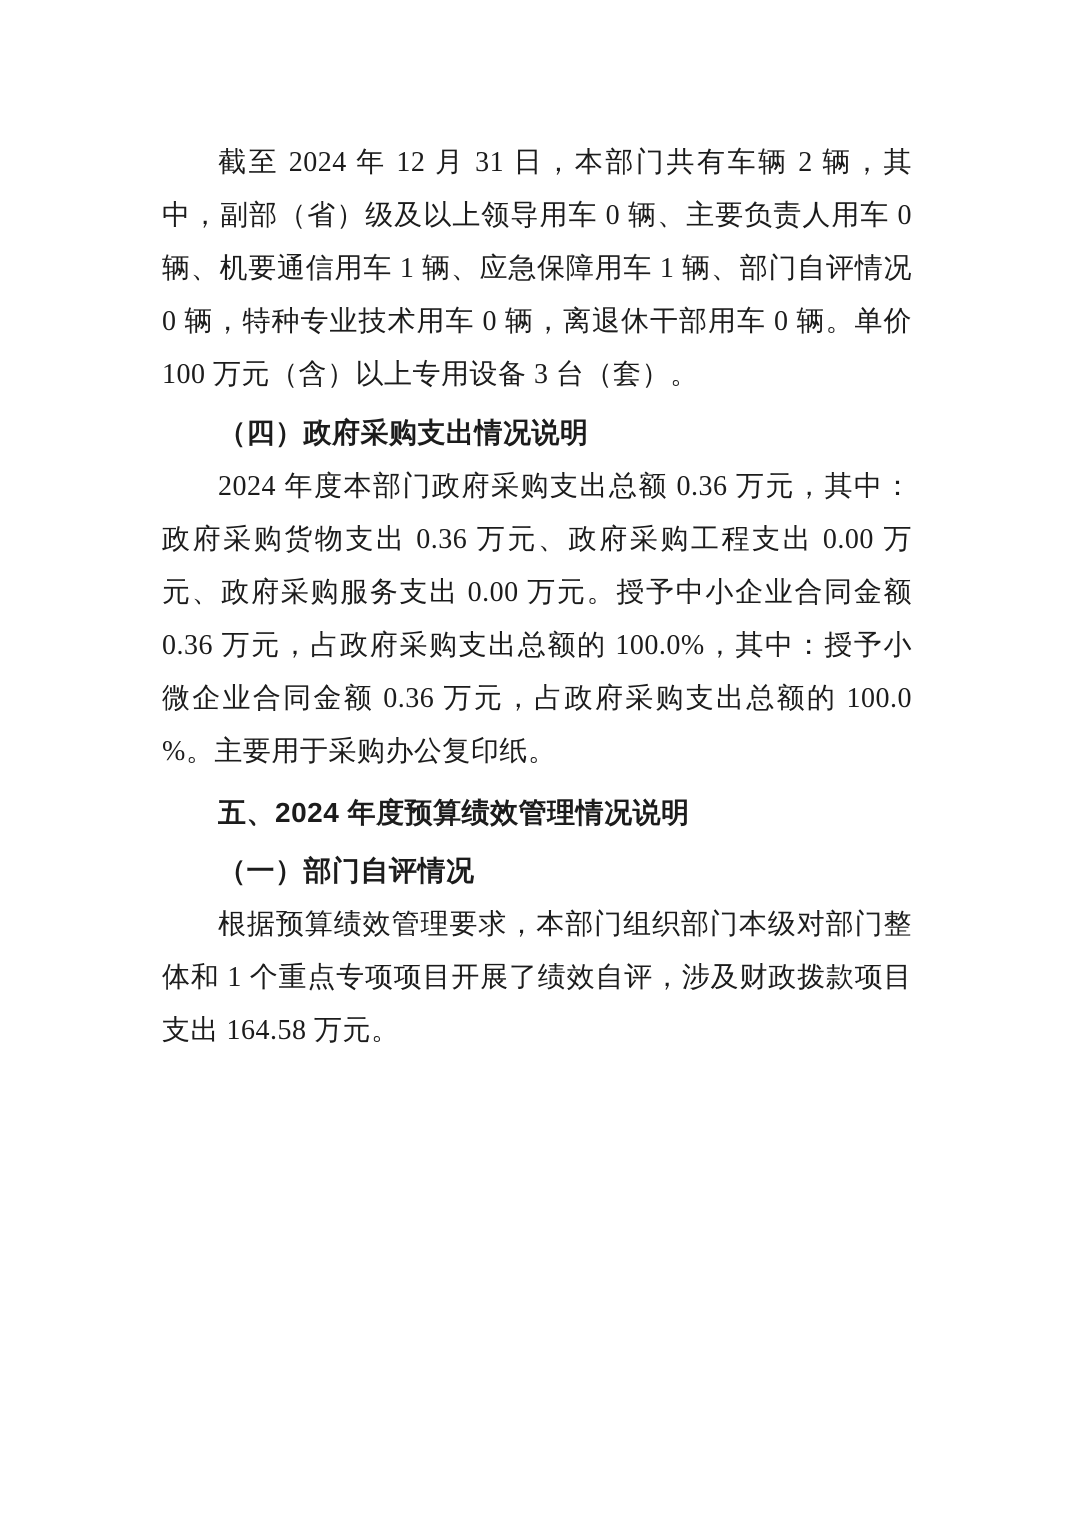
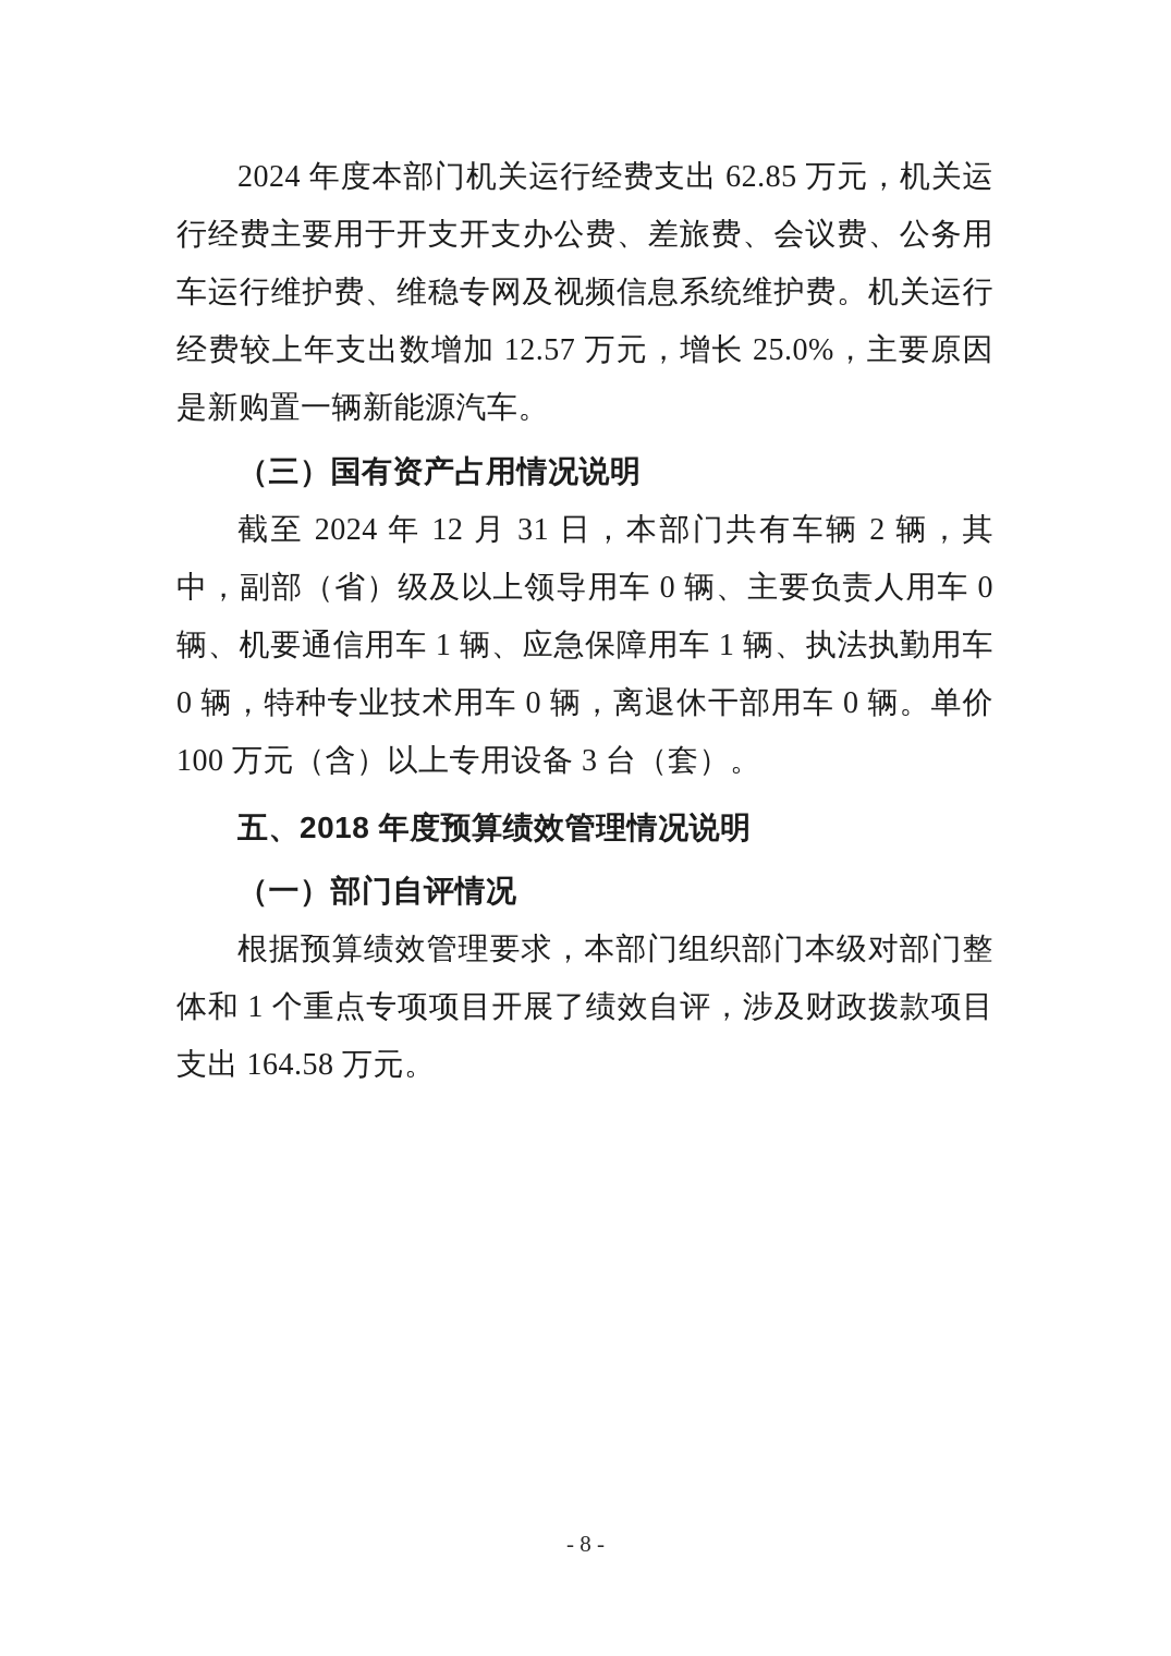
+ 2024 年度本部门机关运行经费支出 62.85 万元，机关运行经费主要用于开支开支办公费、差旅费、会议费、公务用车运行维护费、维稳专网及视频信息系统维护费。机关运行经费较上年支出数增加 12.57 万元，增长 25.0%，主要原因是新购置一辆新能源汽车。
+ （三）国有资产占用情况说明
- 截至 2024 年 12 月 31 日，本部门共有车辆 2 辆，其中，副部（省）级及以上领导用车 0 辆、主要负责人用车 0 辆、机要通信用车 1 辆、应急保障用车 1 辆、部门自评情况 0 辆，特种专业技术用车 0 辆，离退休干部用车 0 辆。单价 100 万元（含）以上专用设备 3 台（套）。
+ 截至 2024 年 12 月 31 日，本部门共有车辆 2 辆，其中，副部（省）级及以上领导用车 0 辆、主要负责人用车 0 辆、机要通信用车 1 辆、应急保障用车 1 辆、执法执勤用车 0 辆，特种专业技术用车 0 辆，离退休干部用车 0 辆。单价 100 万元（含）以上专用设备 3 台（套）。
- （四）政府采购支出情况说明
- 2024 年度本部门政府采购支出总额 0.36 万元，其中：政府采购货物支出 0.36 万元、政府采购工程支出 0.00 万元、政府采购服务支出 0.00 万元。授予中小企业合同金额 0.36 万元，占政府采购支出总额的 100.0%，其中：授予小微企业合同金额 0.36 万元，占政府采购支出总额的 100.0 %。主要用于采购办公复印纸。
- 五、2024 年度预算绩效管理情况说明
+ 五、2018 年度预算绩效管理情况说明
  （一）部门自评情况
  根据预算绩效管理要求，本部门组织部门本级对部门整体和 1 个重点专项项目开展了绩效自评，涉及财政拨款项目支出 164.58 万元。
+ - 8 -
